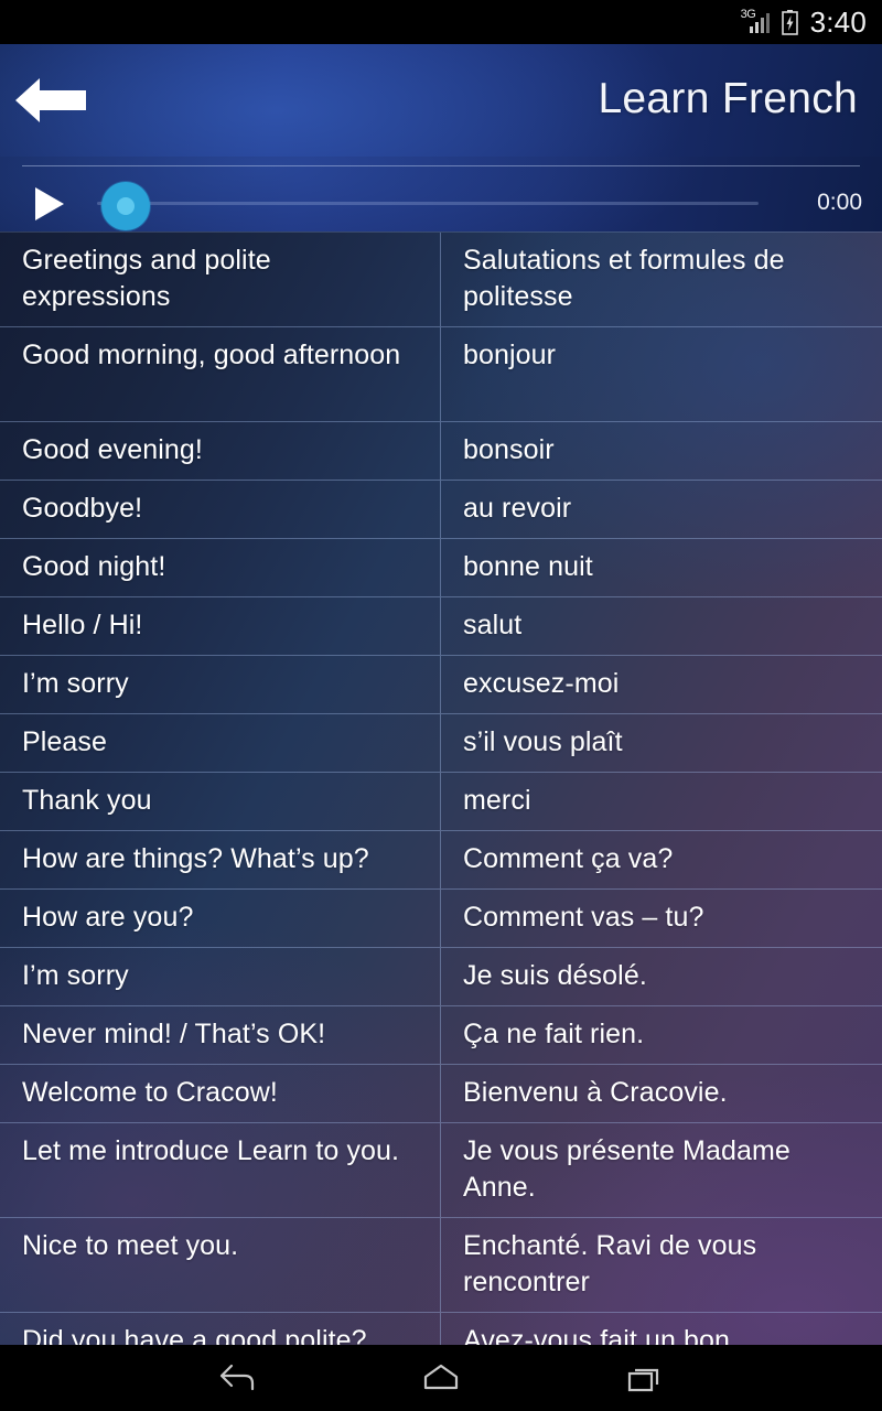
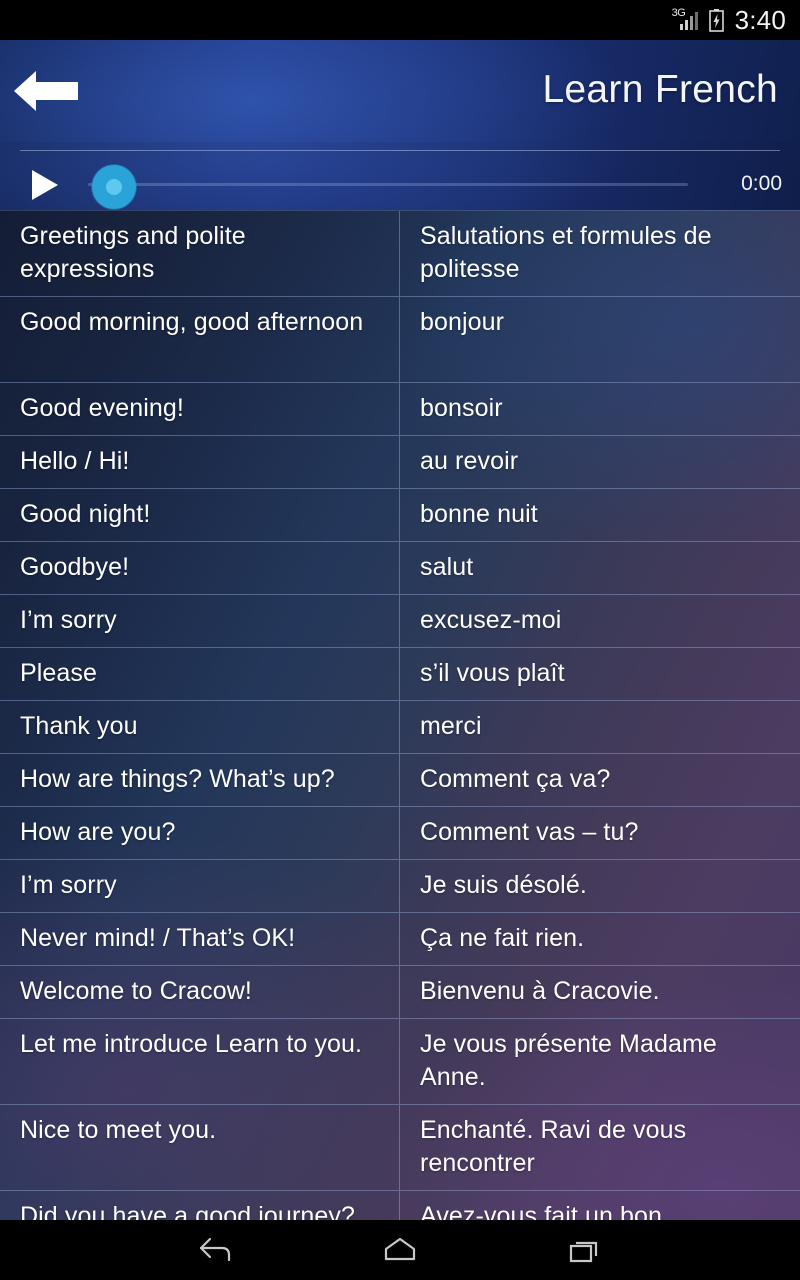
  3G
  3:40
  Learn French
  0:00
  Greetings and polite expressions
  Salutations et formules de politesse
  Good morning, good afternoon
  bonjour
  Good evening!
  bonsoir
- Goodbye!
+ Hello / Hi!
  au revoir
  Good night!
  bonne nuit
- Hello / Hi!
+ Goodbye!
  salut
  I’m sorry
  excusez-moi
  Please
  s’il vous plaît
  Thank you
  merci
  How are things? What’s up?
  Comment ça va?
  How are you?
  Comment vas – tu?
  I’m sorry
  Je suis désolé.
  Never mind! / That’s OK!
  Ça ne fait rien.
  Welcome to Cracow!
  Bienvenu à Cracovie.
  Let me introduce Learn to you.
  Je vous présente Madame Anne.
  Nice to meet you.
  Enchanté. Ravi de vous rencontrer
- Did you have a good polite?
+ Did you have a good journey?
  Avez-vous fait un bon
